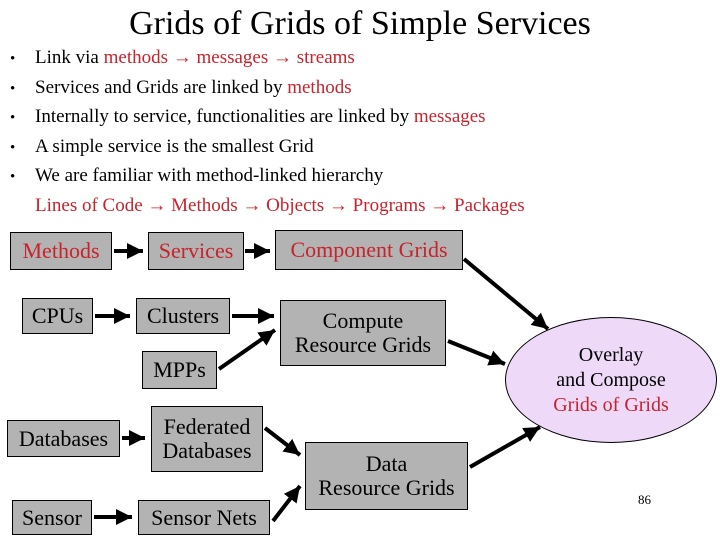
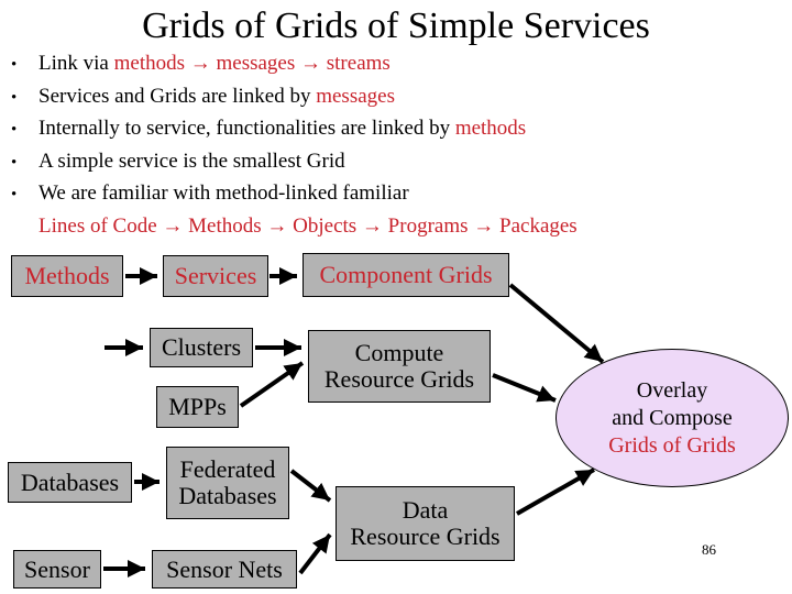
  Grids of Grids of Simple Services
  •
  Link via methods → messages → streams
  •
- Services and Grids are linked by methods
+ Services and Grids are linked by messages
  •
- Internally to service, functionalities are linked by messages
+ Internally to service, functionalities are linked by methods
  •
  A simple service is the smallest Grid
  •
- We are familiar with method-linked hierarchy
+ We are familiar with method-linked familiar
  Lines of Code → Methods → Objects → Programs → Packages
  Methods
  Services
  Component Grids
- CPUs
  Clusters
  Compute
  Resource Grids
  MPPs
  Databases
  Federated
  Databases
  Sensor
  Sensor Nets
  Data
  Resource Grids
  Overlay
  and Compose
  Grids of Grids
  86
